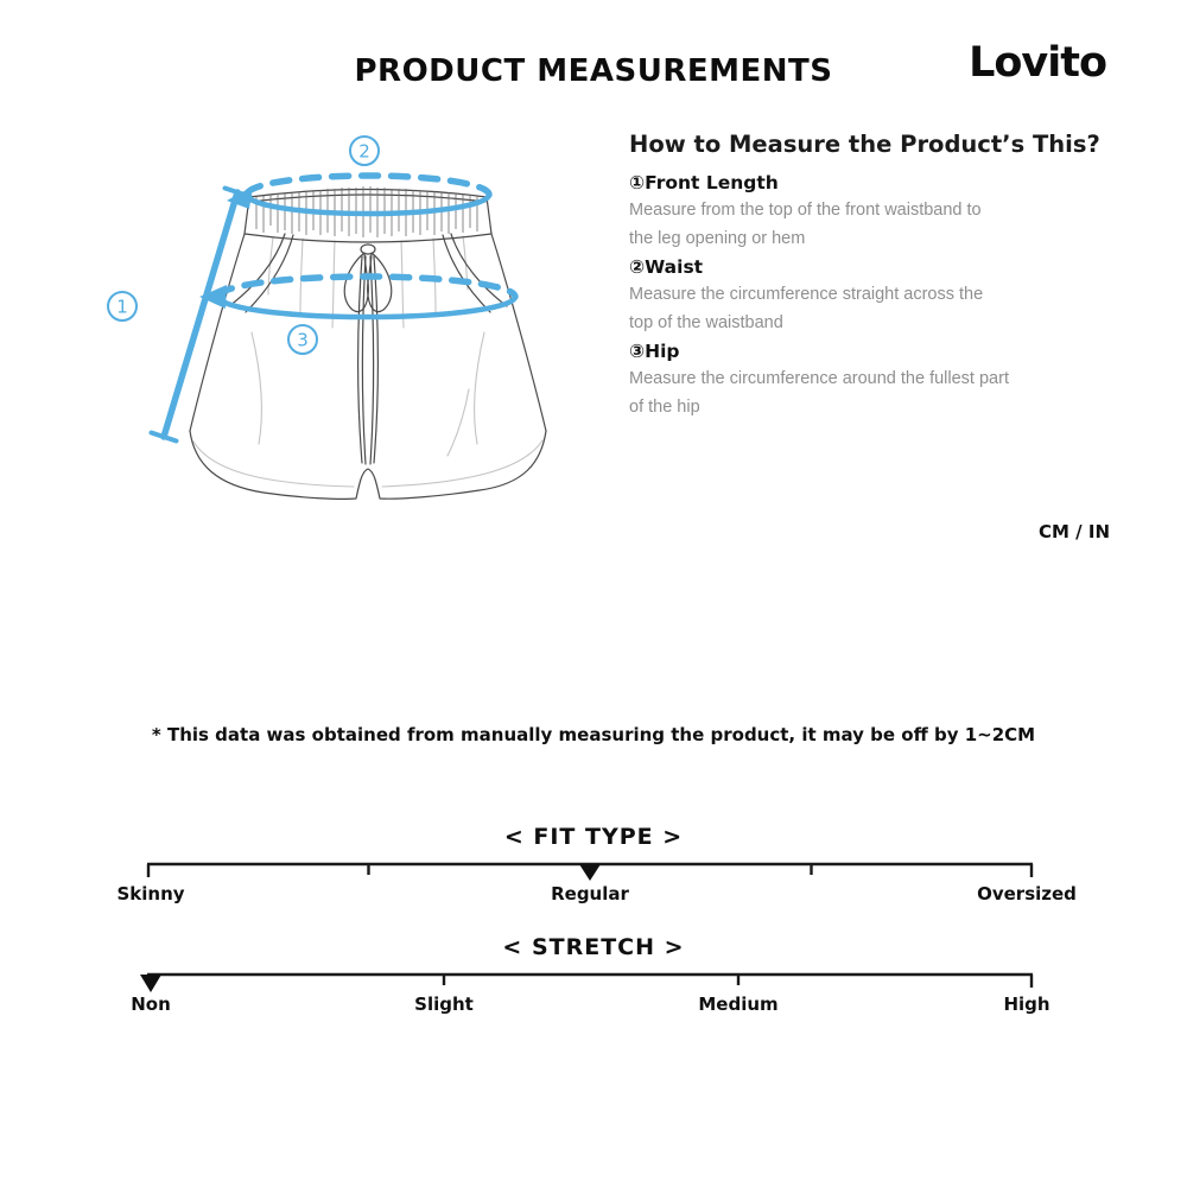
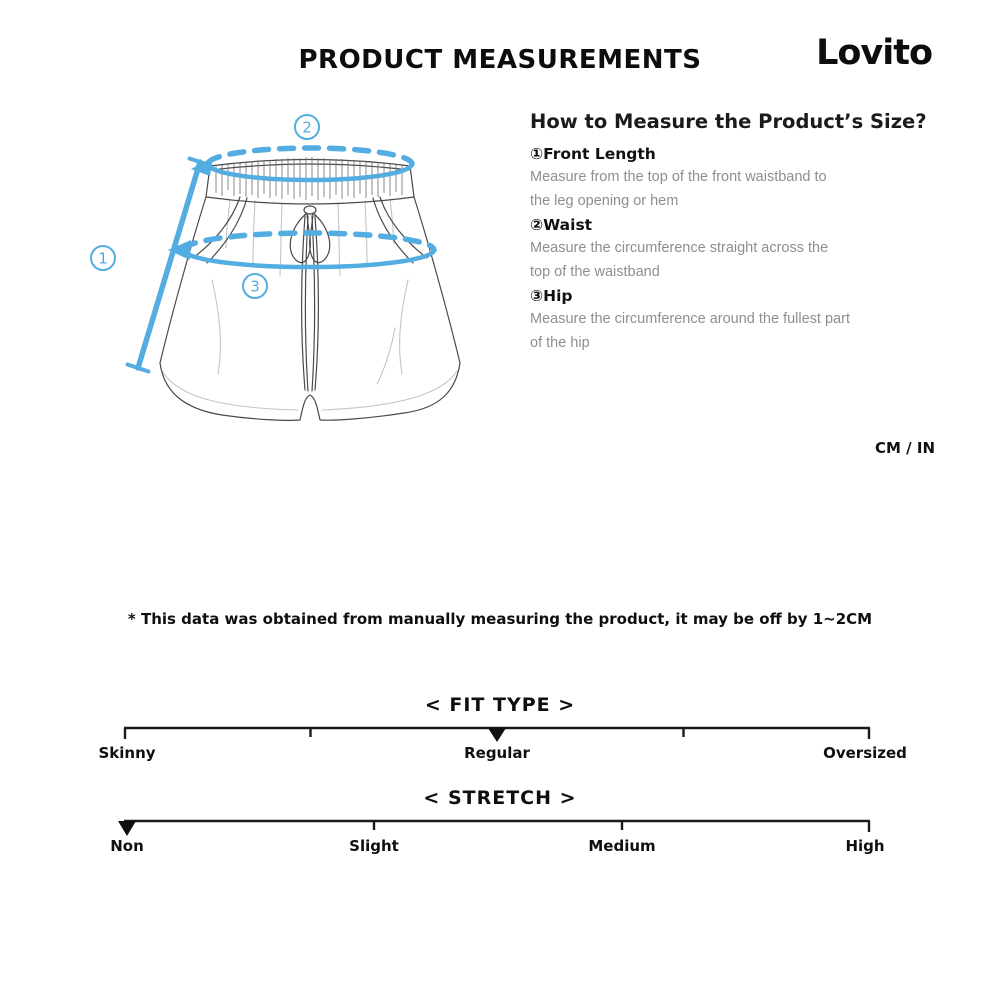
  PRODUCT MEASUREMENTS
  Lovito
  1
  2
  3
- How to Measure the Product’s This?
+ How to Measure the Product’s Size?
  ①Front Length
  Measure from the top of the front waistband to
  the leg opening or hem
  ②Waist
  Measure the circumference straight across the
  top of the waistband
  ③Hip
  Measure the circumference around the fullest part
  of the hip
  CM / IN
  * This data was obtained from manually measuring the product, it may be off by 1~2CM
  < FIT TYPE >
  Skinny
  Regular
  Oversized
  < STRETCH >
  Non
  Slight
  Medium
  High
